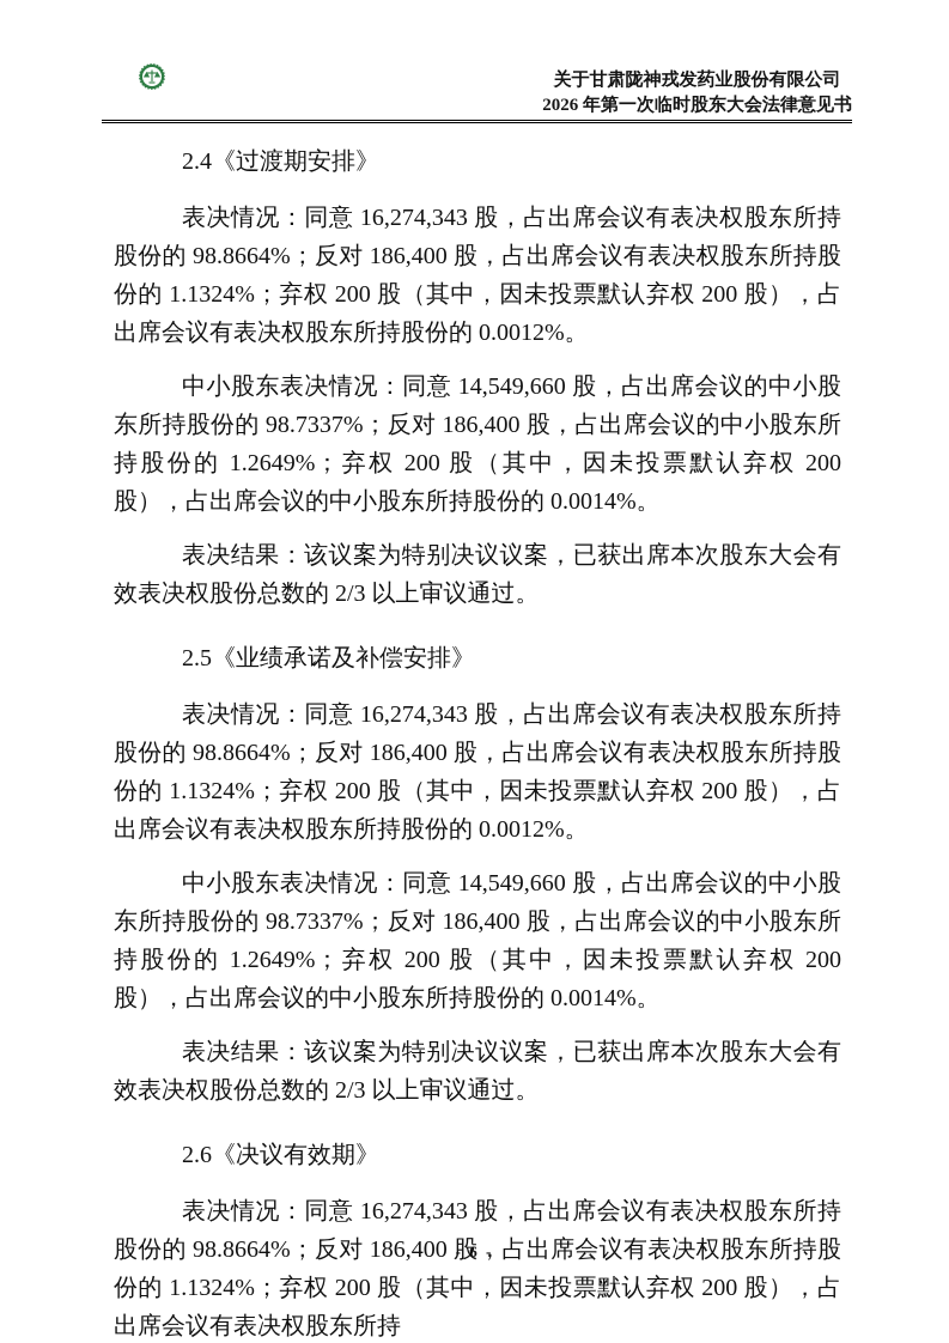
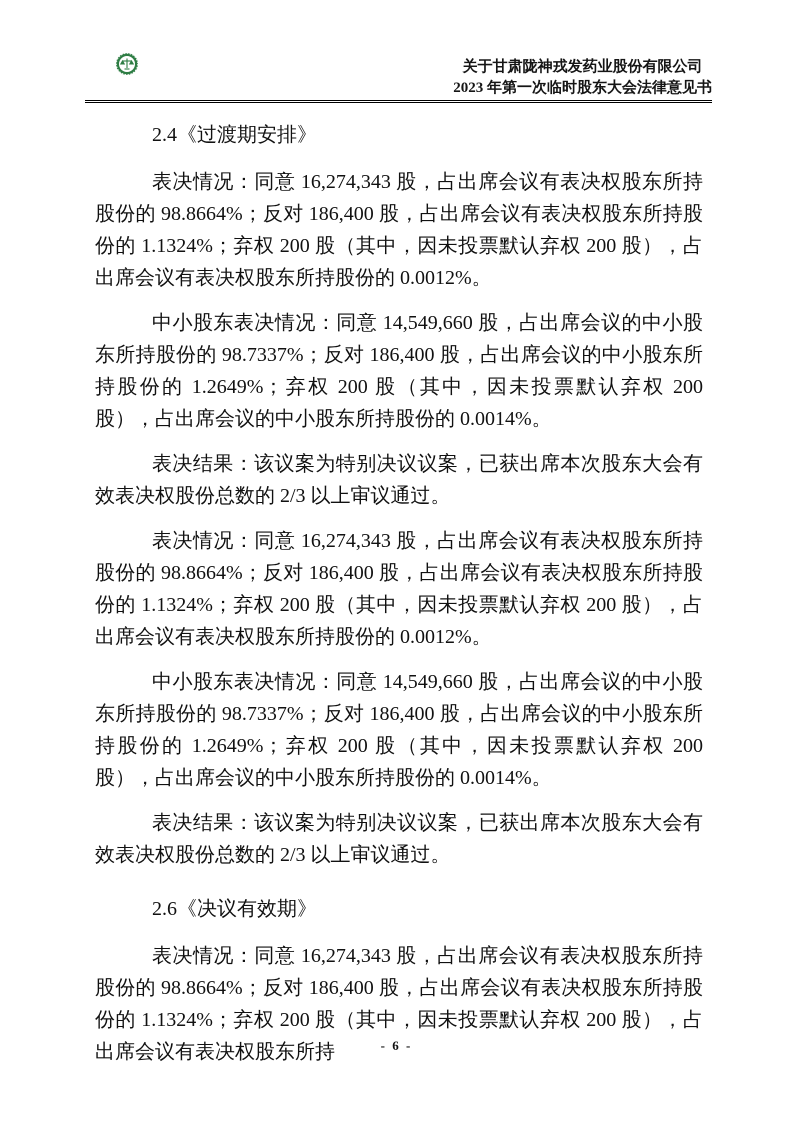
  关于甘肃陇神戎发药业股份有限公司
- 2026 年第一次临时股东大会法律意见书
+ 2023 年第一次临时股东大会法律意见书
  2.4《过渡期安排》
  表决情况：同意 16,274,343 股，占出席会议有表决权股东所持股份的 98.8664%；反对 186,400 股，占出席会议有表决权股东所持股份的 1.1324%；弃权 200 股（其中，因未投票默认弃权 200 股），占出席会议有表决权股东所持股份的 0.0012%。
  中小股东表决情况：同意 14,549,660 股，占出席会议的中小股东所持股份的 98.7337%；反对 186,400 股，占出席会议的中小股东所持股份的 1.2649%；弃权 200 股（其中，因未投票默认弃权 200 股），占出席会议的中小股东所持股份的 0.0014%。
  表决结果：该议案为特别决议议案，已获出席本次股东大会有效表决权股份总数的 2/3 以上审议通过。
- 2.5《业绩承诺及补偿安排》
  表决情况：同意 16,274,343 股，占出席会议有表决权股东所持股份的 98.8664%；反对 186,400 股，占出席会议有表决权股东所持股份的 1.1324%；弃权 200 股（其中，因未投票默认弃权 200 股），占出席会议有表决权股东所持股份的 0.0012%。
  中小股东表决情况：同意 14,549,660 股，占出席会议的中小股东所持股份的 98.7337%；反对 186,400 股，占出席会议的中小股东所持股份的 1.2649%；弃权 200 股（其中，因未投票默认弃权 200 股），占出席会议的中小股东所持股份的 0.0014%。
  表决结果：该议案为特别决议议案，已获出席本次股东大会有效表决权股份总数的 2/3 以上审议通过。
  2.6《决议有效期》
  表决情况：同意 16,274,343 股，占出席会议有表决权股东所持股份的 98.8664%；反对 186,400 股，占出席会议有表决权股东所持股份的 1.1324%；弃权 200 股（其中，因未投票默认弃权 200 股），占出席会议有表决权股东所持
  - 6 -
